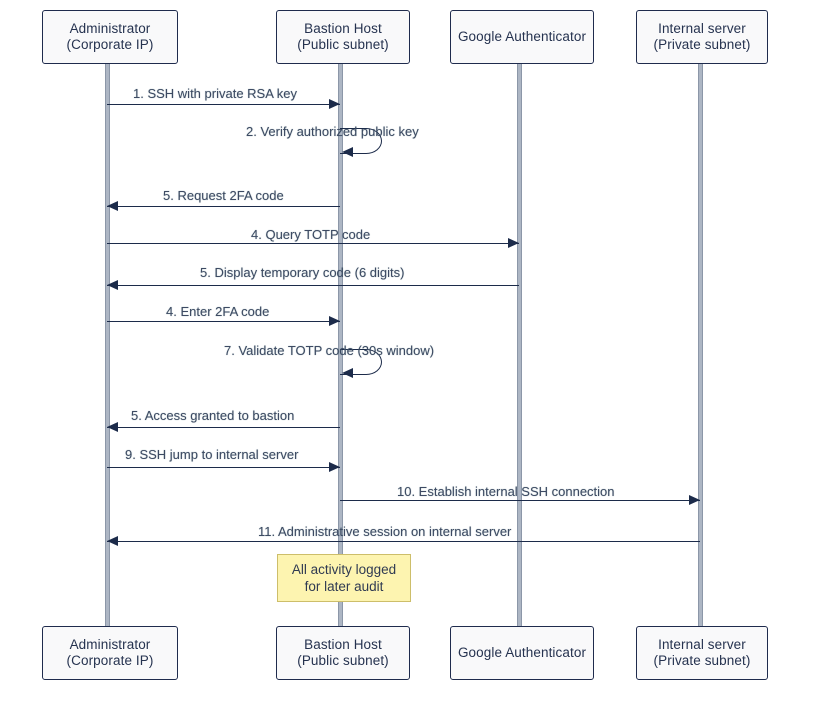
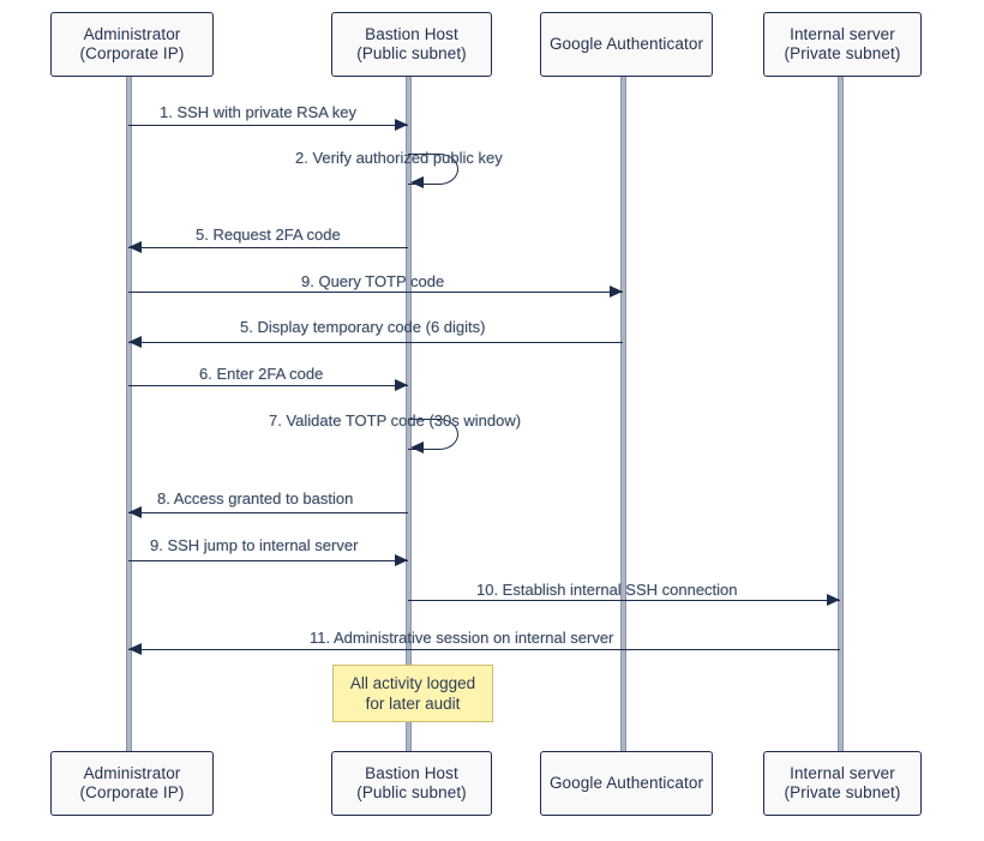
  1. SSH with private RSA key
  2. Verify authorized public key
  5. Request 2FA code
- 4. Query TOTP code
+ 9. Query TOTP code
  5. Display temporary code (6 digits)
- 4. Enter 2FA code
+ 6. Enter 2FA code
  7. Validate TOTP code (30s window)
- 5. Access granted to bastion
+ 8. Access granted to bastion
  9. SSH jump to internal server
  10. Establish internal SSH connection
  11. Administrative session on internal server
  Administrator
  (Corporate IP)
  Bastion Host
  (Public subnet)
  Google Authenticator
  Internal server
  (Private subnet)
  Administrator
  (Corporate IP)
  Bastion Host
  (Public subnet)
  Google Authenticator
  Internal server
  (Private subnet)
  All activity logged
  for later audit
